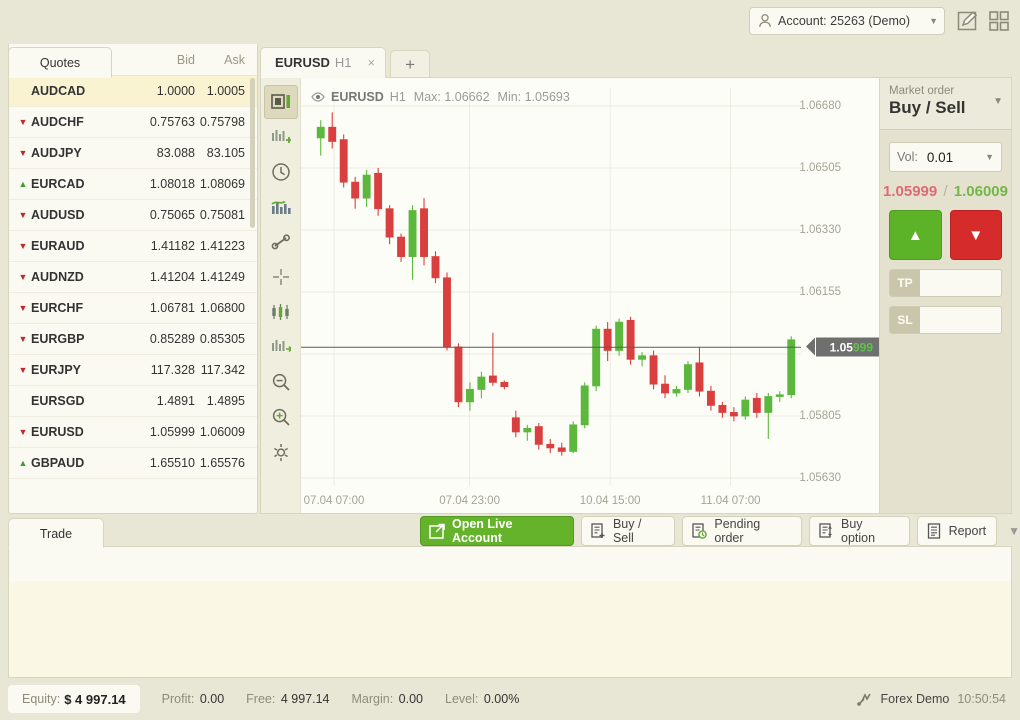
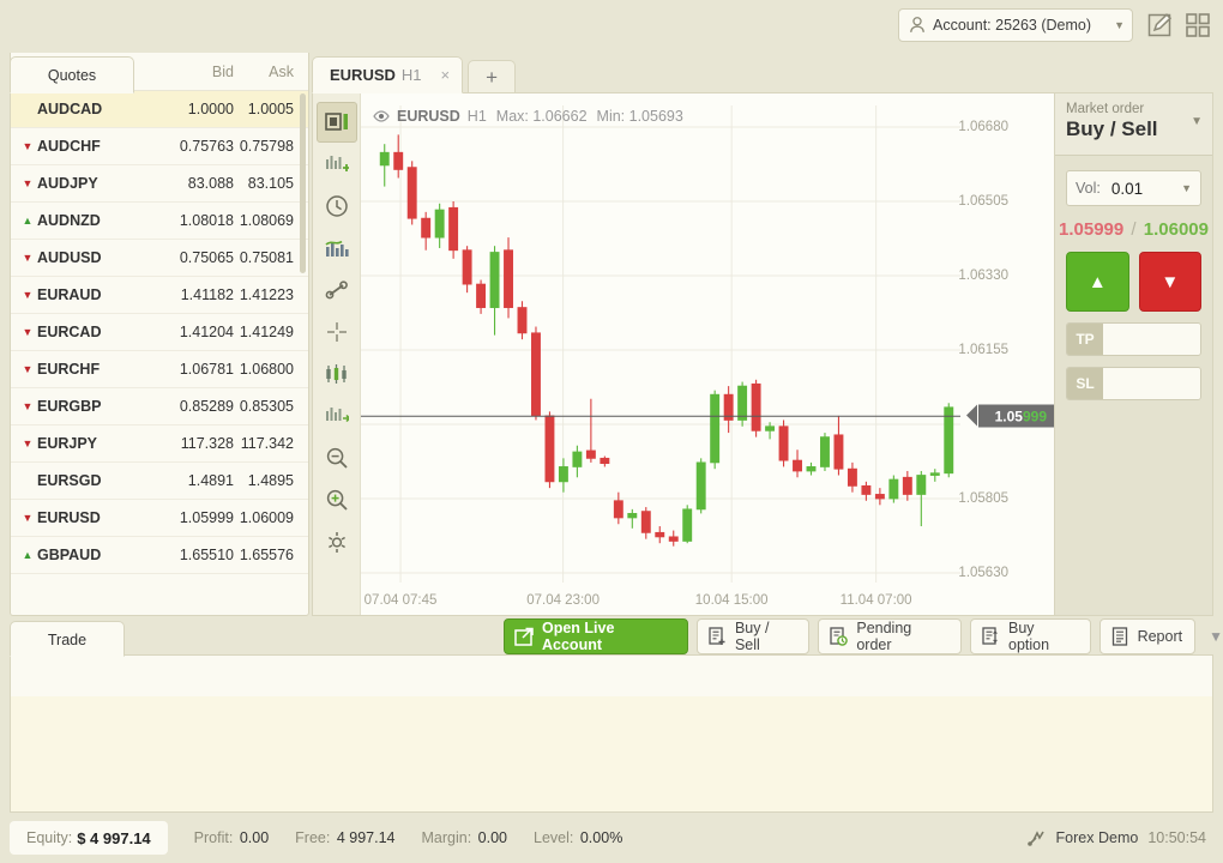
  Account: 25263 (Demo)
  ▼
  Quotes
  Bid
  Ask
  AUDCAD
  1.0000
  1.0005
  ▼
  AUDCHF
  0.75763
  0.75798
  ▼
  AUDJPY
  83.088
  83.105
  ▲
- EURCAD
+ AUDNZD
  1.08018
  1.08069
  ▼
  AUDUSD
  0.75065
  0.75081
  ▼
  EURAUD
  1.41182
  1.41223
  ▼
- AUDNZD
+ EURCAD
  1.41204
  1.41249
  ▼
  EURCHF
  1.06781
  1.06800
  ▼
  EURGBP
  0.85289
  0.85305
  ▼
  EURJPY
  117.328
  117.342
  EURSGD
  1.4891
  1.4895
  ▼
  EURUSD
  1.05999
  1.06009
  ▲
  GBPAUD
  1.65510
  1.65576
  EURUSD
  H1
  ×
  +
  EURUSD
  H1
  Max: 1.06662
  Min: 1.05693
  1.06680
  1.06505
  1.06330
  1.06155
  1.05805
  1.05630
  1.05
  999
- 07.04 07:00
+ 07.04 07:45
  07.04 23:00
  10.04 15:00
  11.04 07:00
  Market order
  Buy / Sell
  ▼
  Vol:
  0.01
  ▼
  1.05999 / 1.06009
  ▲
  ▼
  TP
  SL
  Open Live Account
  Buy / Sell
  Pending order
  Buy option
  Report
  ▼
  Trade
  Equity:
  $ 4 997.14
  Profit: 0.00
  Free: 4 997.14
  Margin: 0.00
  Level: 0.00%
  Forex Demo
  10:50:54
